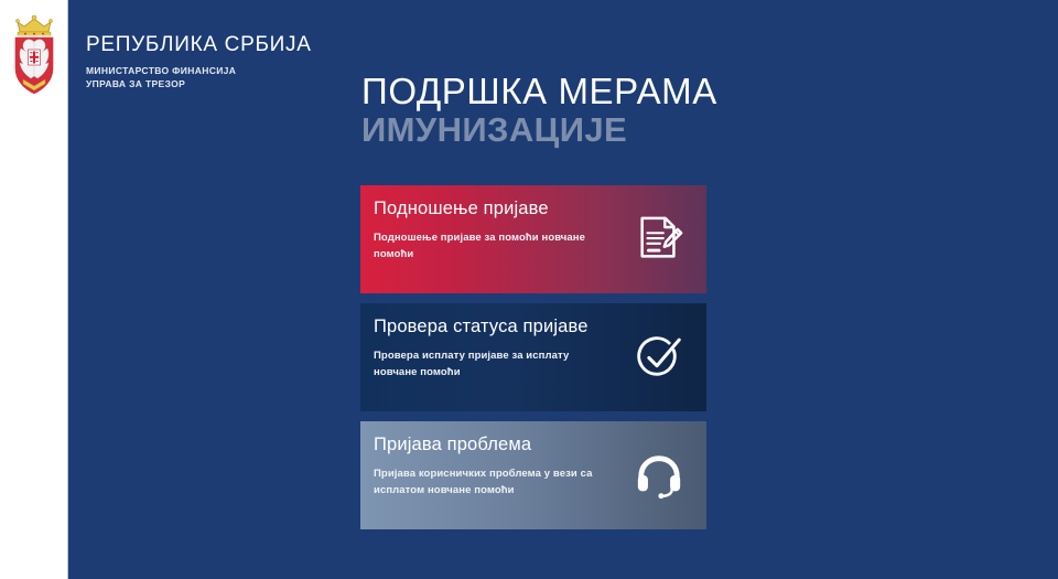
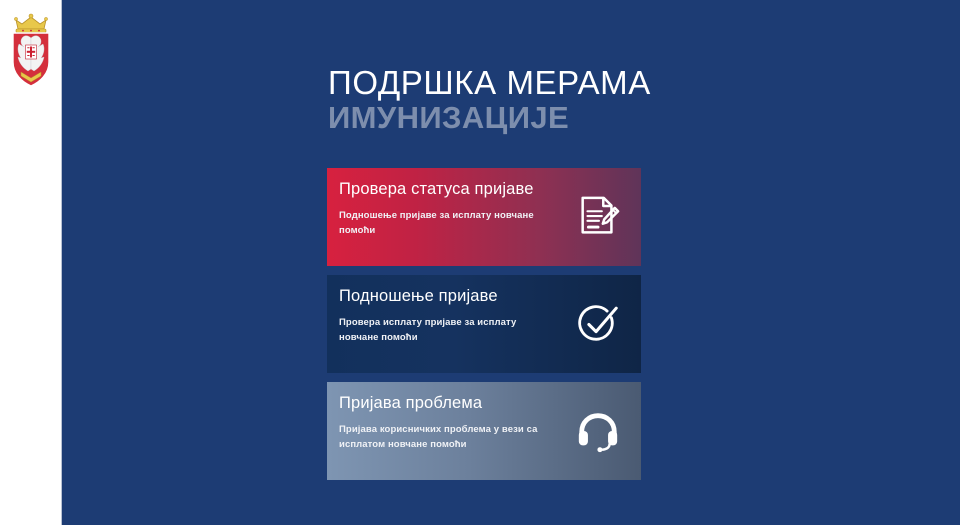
- РЕПУБЛИКА СРБИЈА
- МИНИСТАРСТВО ФИНАНСИЈА
- УПРАВА ЗА ТРЕЗОР
  ПОДРШКА МЕРАМА
  ИМУНИЗАЦИЈЕ
- Подношење пријаве
+ Провера статуса пријаве
- Подношење пријаве за помоћи новчане помоћи
+ Подношење пријаве за исплату новчане помоћи
- Провера статуса пријаве
+ Подношење пријаве
  Провера исплату пријаве за исплату новчане помоћи
  Пријава проблема
  Пријава корисничких проблема у вези са исплатом новчане помоћи
